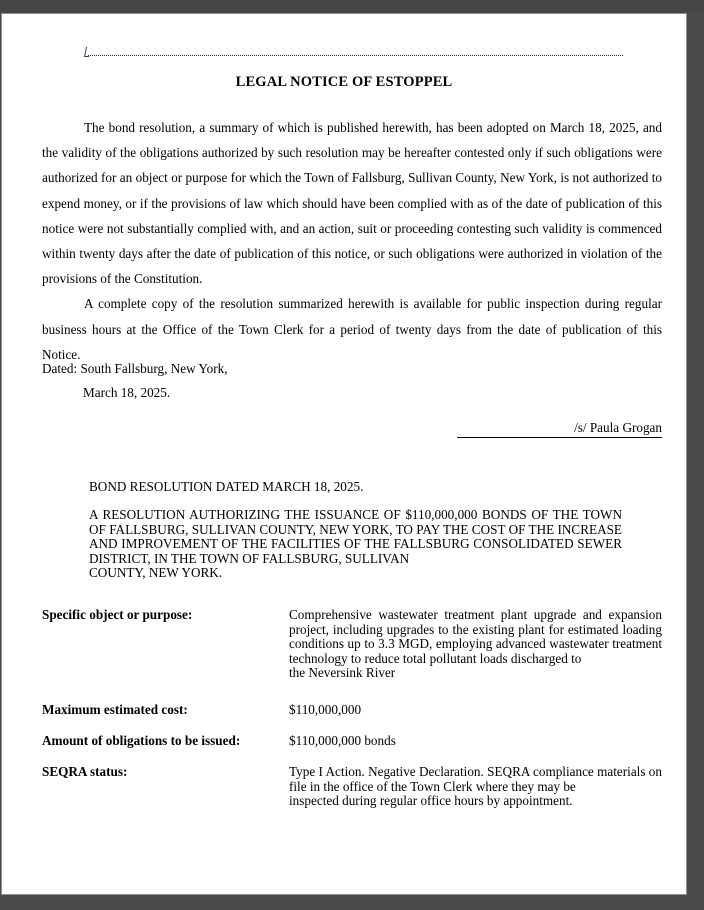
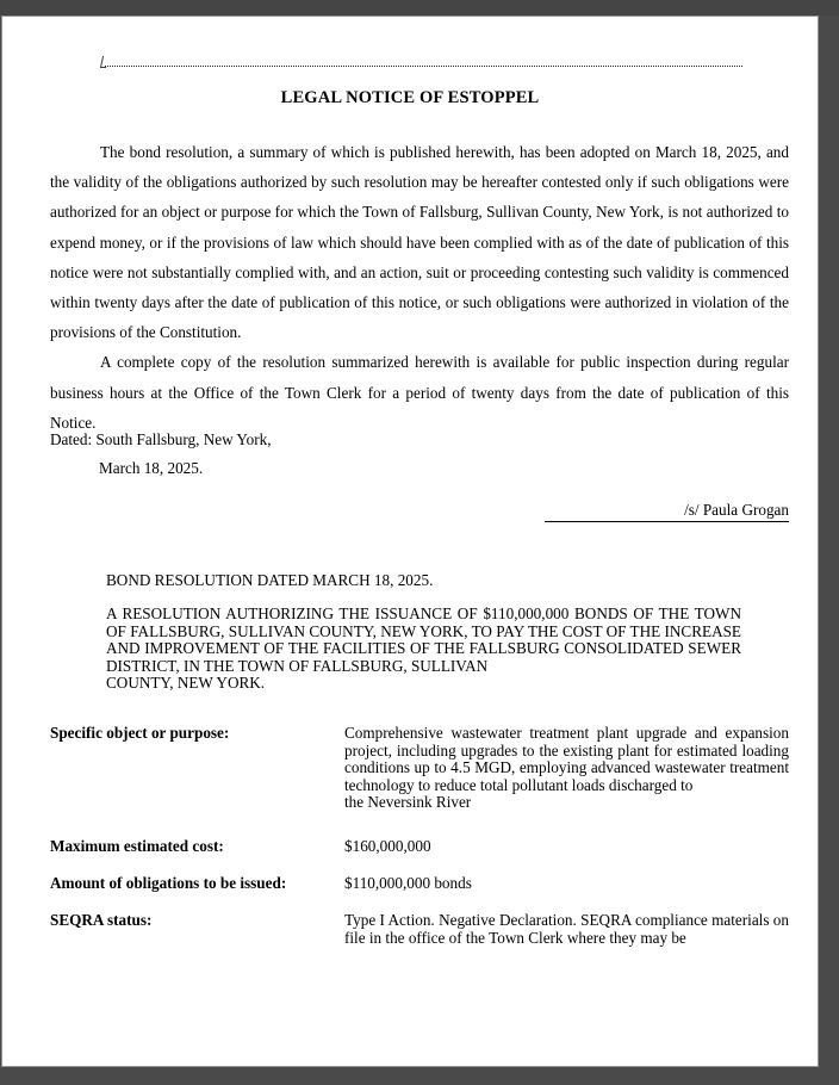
  LEGAL NOTICE OF ESTOPPEL
  The bond resolution, a summary of which is published herewith, has been adopted on March 18, 2025, and the validity of the obligations authorized by such resolution may be hereafter contested only if such obligations were authorized for an object or purpose for which the Town of Fallsburg, Sullivan County, New York, is not authorized to expend money, or if the provisions of law which should have been complied with as of the date of publication of this notice were not substantially complied with, and an action, suit or proceeding contesting such validity is commenced within twenty days after the date of publication of this notice, or such obligations were authorized in violation of the provisions of the Constitution.
  A complete copy of the resolution summarized herewith is available for public inspection during regular business hours at the Office of the Town Clerk for a period of twenty days from the date of publication of this Notice.
  Dated: South Fallsburg, New York,
  March 18, 2025.
  /s/ Paula Grogan
  BOND RESOLUTION DATED MARCH 18, 2025.
  A RESOLUTION AUTHORIZING THE ISSUANCE OF $110,000,000 BONDS OF THE TOWN OF FALLSBURG, SULLIVAN COUNTY, NEW YORK, TO PAY THE COST OF THE INCREASE AND IMPROVEMENT OF THE FACILITIES OF THE FALLSBURG CONSOLIDATED SEWER DISTRICT, IN THE TOWN OF FALLSBURG, SULLIVAN
  COUNTY, NEW YORK.
  Specific object or purpose:
- Comprehensive wastewater treatment plant upgrade and expansion project, including upgrades to the existing plant for estimated loading conditions up to 3.3 MGD, employing advanced wastewater treatment technology to reduce total pollutant loads discharged to
+ Comprehensive wastewater treatment plant upgrade and expansion project, including upgrades to the existing plant for estimated loading conditions up to 4.5 MGD, employing advanced wastewater treatment technology to reduce total pollutant loads discharged to
  the Neversink River
  Maximum estimated cost:
- $110,000,000
+ $160,000,000
  Amount of obligations to be issued:
  $110,000,000 bonds
  SEQRA status:
  Type I Action. Negative Declaration. SEQRA compliance materials on file in the office of the Town Clerk where they may be
- inspected during regular office hours by appointment.
